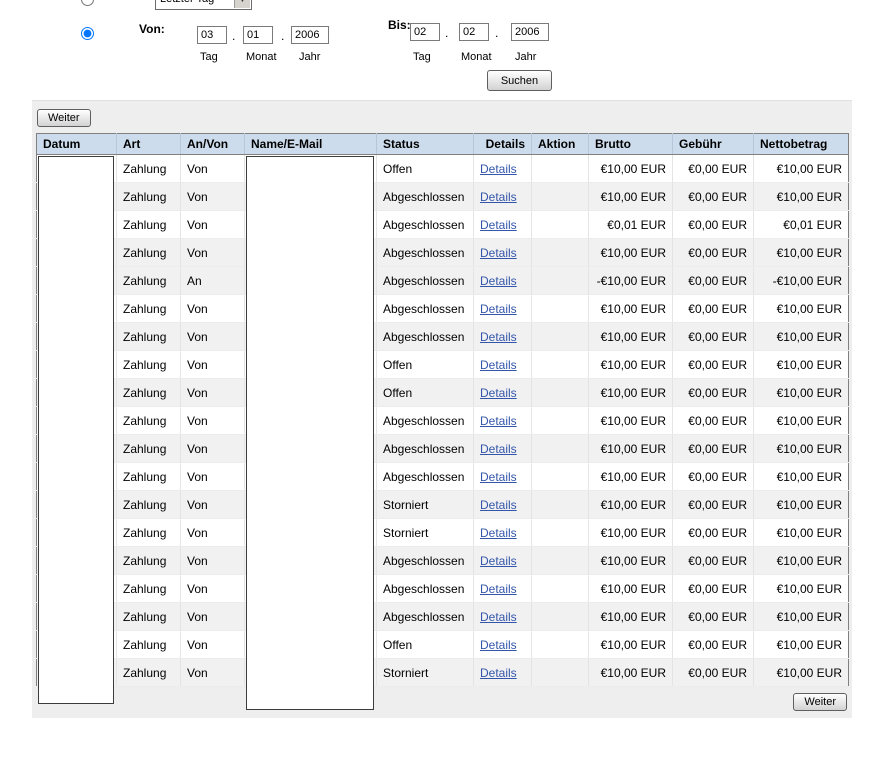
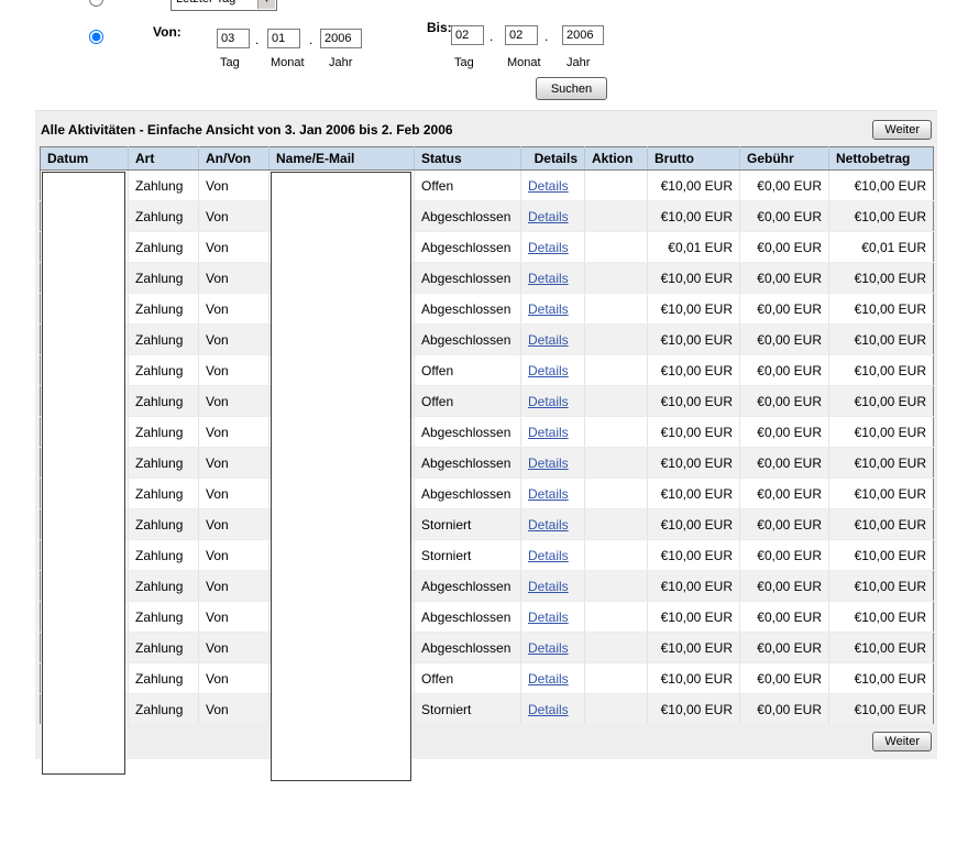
  Von:
  03
  .
  01
  .
  2006
  Tag
  Monat
  Jahr
  Bis:
  02
  .
  02
  .
  2006
  Tag
  Monat
  Jahr
  Suchen
+ Alle Aktivitäten - Einfache Ansicht von 3. Jan 2006 bis 2. Feb 2006
  Weiter
  Datum	Art	An/Von	Name/E-Mail	Status	Details	Aktion	Brutto	Gebühr	Nettobetrag
  	Zahlung	Von		Offen	Details		€10,00 EUR	€0,00 EUR	€10,00 EUR
  	Zahlung	Von		Abgeschlossen	Details		€10,00 EUR	€0,00 EUR	€10,00 EUR
  	Zahlung	Von		Abgeschlossen	Details		€0,01 EUR	€0,00 EUR	€0,01 EUR
  	Zahlung	Von		Abgeschlossen	Details		€10,00 EUR	€0,00 EUR	€10,00 EUR
- 	Zahlung	An		Abgeschlossen	Details		-€10,00 EUR	€0,00 EUR	-€10,00 EUR
  	Zahlung	Von		Abgeschlossen	Details		€10,00 EUR	€0,00 EUR	€10,00 EUR
  	Zahlung	Von		Abgeschlossen	Details		€10,00 EUR	€0,00 EUR	€10,00 EUR
  	Zahlung	Von		Offen	Details		€10,00 EUR	€0,00 EUR	€10,00 EUR
  	Zahlung	Von		Offen	Details		€10,00 EUR	€0,00 EUR	€10,00 EUR
  	Zahlung	Von		Abgeschlossen	Details		€10,00 EUR	€0,00 EUR	€10,00 EUR
  	Zahlung	Von		Abgeschlossen	Details		€10,00 EUR	€0,00 EUR	€10,00 EUR
  	Zahlung	Von		Abgeschlossen	Details		€10,00 EUR	€0,00 EUR	€10,00 EUR
  	Zahlung	Von		Storniert	Details		€10,00 EUR	€0,00 EUR	€10,00 EUR
  	Zahlung	Von		Storniert	Details		€10,00 EUR	€0,00 EUR	€10,00 EUR
  	Zahlung	Von		Abgeschlossen	Details		€10,00 EUR	€0,00 EUR	€10,00 EUR
  	Zahlung	Von		Abgeschlossen	Details		€10,00 EUR	€0,00 EUR	€10,00 EUR
  	Zahlung	Von		Abgeschlossen	Details		€10,00 EUR	€0,00 EUR	€10,00 EUR
  	Zahlung	Von		Offen	Details		€10,00 EUR	€0,00 EUR	€10,00 EUR
  	Zahlung	Von		Storniert	Details		€10,00 EUR	€0,00 EUR	€10,00 EUR
  Weiter
